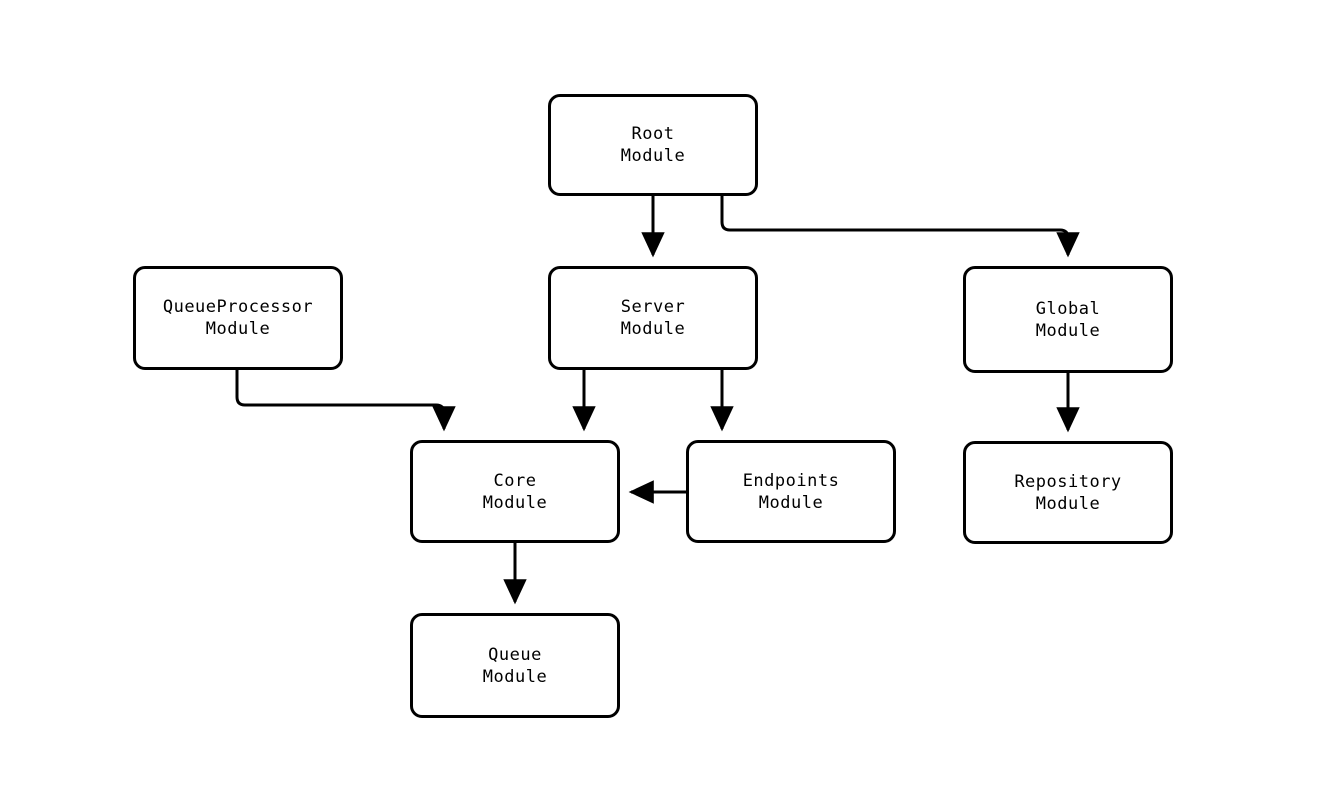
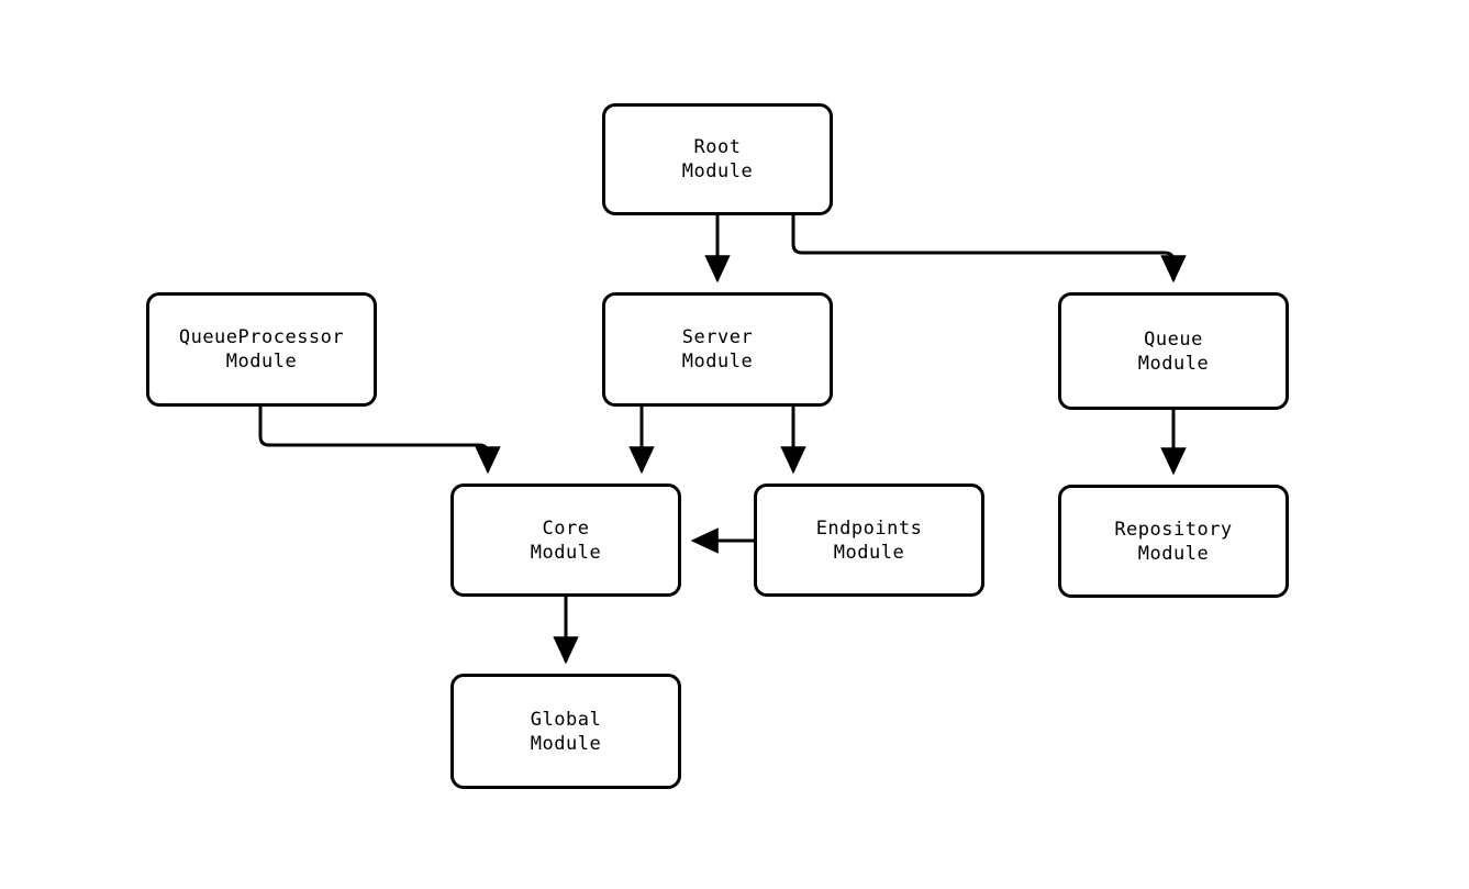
  Root
  Module
  QueueProcessor
  Module
  Server
  Module
- Global
+ Queue
  Module
  Core
  Module
  Endpoints
  Module
  Repository
  Module
- Queue
+ Global
  Module
